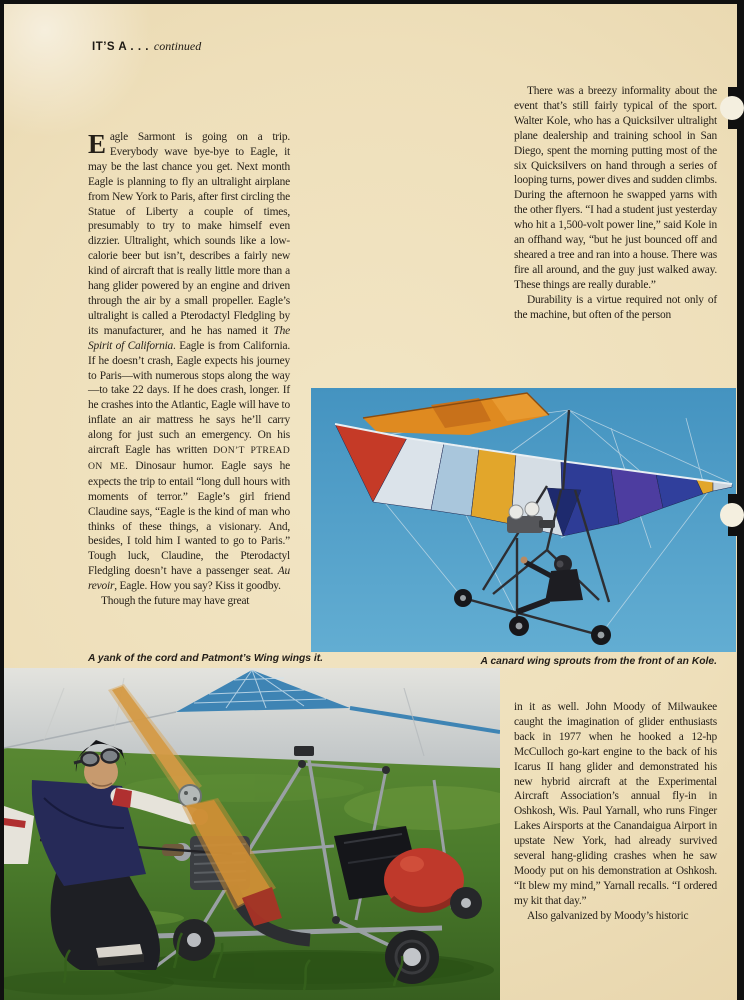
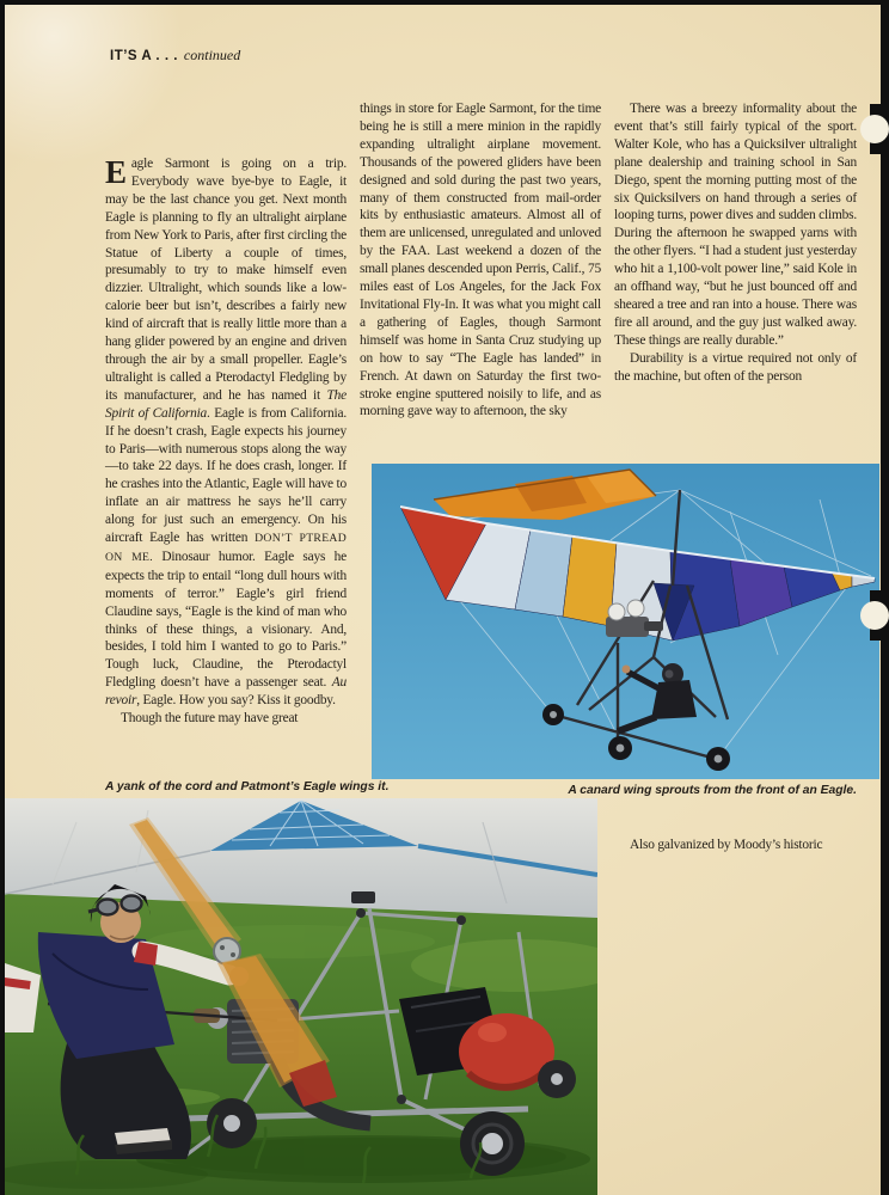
  IT’S A . . . continued
  E
  agle Sarmont is going on a trip. Everybody wave bye-bye to Eagle, it may be the last chance you get. Next month Eagle is planning to fly an ultralight airplane from New York to Paris, after first circling the Statue of Liberty a couple of times, presumably to try to make himself even dizzier. Ultralight, which sounds like a low-calorie beer but isn’t, describes a fairly new kind of aircraft that is really little more than a hang glider powered by an engine and driven through the air by a small propeller. Eagle’s ultralight is called a Pterodactyl Fledgling by its manufacturer, and he has named it The Spirit of California. Eagle is from California. If he doesn’t crash, Eagle expects his journey to Paris—with numerous stops along the way—to take 22 days. If he does crash, longer. If he crashes into the Atlantic, Eagle will have to inflate an air mattress he says he’ll carry along for just such an emergency. On his aircraft Eagle has written DON’T PTREAD ON ME. Dinosaur humor. Eagle says he expects the trip to entail “long dull hours with moments of terror.” Eagle’s girl friend Claudine says, “Eagle is the kind of man who thinks of these things, a visionary. And, besides, I told him I wanted to go to Paris.” Tough luck, Claudine, the Pterodactyl Fledgling doesn’t have a passenger seat. Au revoir, Eagle. How you say? Kiss it goodby.
  Though the future may have great
+ things in store for Eagle Sarmont, for the time being he is still a mere minion in the rapidly expanding ultralight airplane movement. Thousands of the powered gliders have been designed and sold during the past two years, many of them constructed from mail-order kits by enthusiastic amateurs. Almost all of them are unlicensed, unregulated and unloved by the FAA. Last weekend a dozen of the small planes descended upon Perris, Calif., 75 miles east of Los Angeles, for the Jack Fox Invitational Fly-In. It was what you might call a gathering of Eagles, though Sarmont himself was home in Santa Cruz studying up on how to say “The Eagle has landed” in French. At dawn on Saturday the first two-stroke engine sputtered noisily to life, and as morning gave way to afternoon, the sky
- There was a breezy informality about the event that’s still fairly typical of the sport. Walter Kole, who has a Quicksilver ultralight plane dealership and training school in San Diego, spent the morning putting most of the six Quicksilvers on hand through a series of looping turns, power dives and sudden climbs. During the afternoon he swapped yarns with the other flyers. “I had a student just yesterday who hit a 1,500-volt power line,” said Kole in an offhand way, “but he just bounced off and sheared a tree and ran into a house. There was fire all around, and the guy just walked away. These things are really durable.”
+ There was a breezy informality about the event that’s still fairly typical of the sport. Walter Kole, who has a Quicksilver ultralight plane dealership and training school in San Diego, spent the morning putting most of the six Quicksilvers on hand through a series of looping turns, power dives and sudden climbs. During the afternoon he swapped yarns with the other flyers. “I had a student just yesterday who hit a 1,100-volt power line,” said Kole in an offhand way, “but he just bounced off and sheared a tree and ran into a house. There was fire all around, and the guy just walked away. These things are really durable.”
  Durability is a virtue required not only of the machine, but often of the person
- A yank of the cord and Patmont’s Wing wings it.
+ A yank of the cord and Patmont’s Eagle wings it.
- A canard wing sprouts from the front of an Kole.
+ A canard wing sprouts from the front of an Eagle.
- in it as well. John Moody of Milwaukee caught the imagination of glider enthusiasts back in 1977 when he hooked a 12-hp McCulloch go-kart engine to the back of his Icarus II hang glider and demonstrated his new hybrid aircraft at the Experimental Aircraft Association’s annual fly-in in Oshkosh, Wis. Paul Yarnall, who runs Finger Lakes Airsports at the Canandaigua Airport in upstate New York, had already survived several hang-gliding crashes when he saw Moody put on his demonstration at Oshkosh. “It blew my mind,” Yarnall recalls. “I ordered my kit that day.”
  Also galvanized by Moody’s historic
